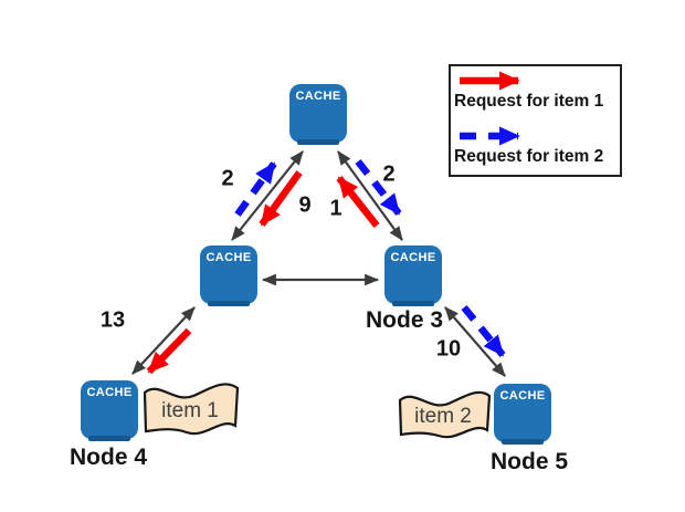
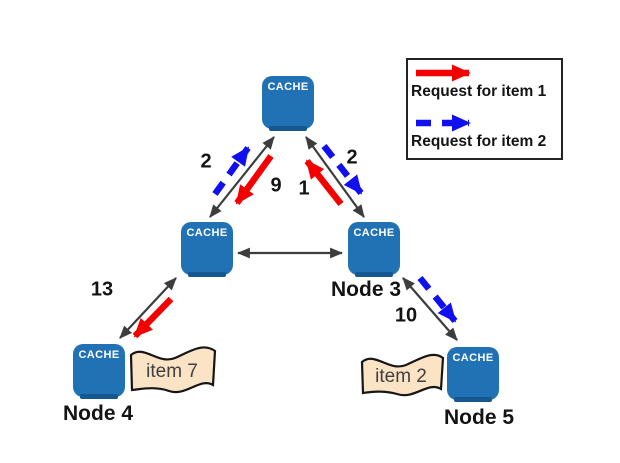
  CACHE
  CACHE
  CACHE
  CACHE
  CACHE
  Node 3
  Node 4
  Node 5
  2
  9
  1
  2
  13
  10
- item 1
+ item 7
  item 2
  Request for item 1
  Request for item 2
